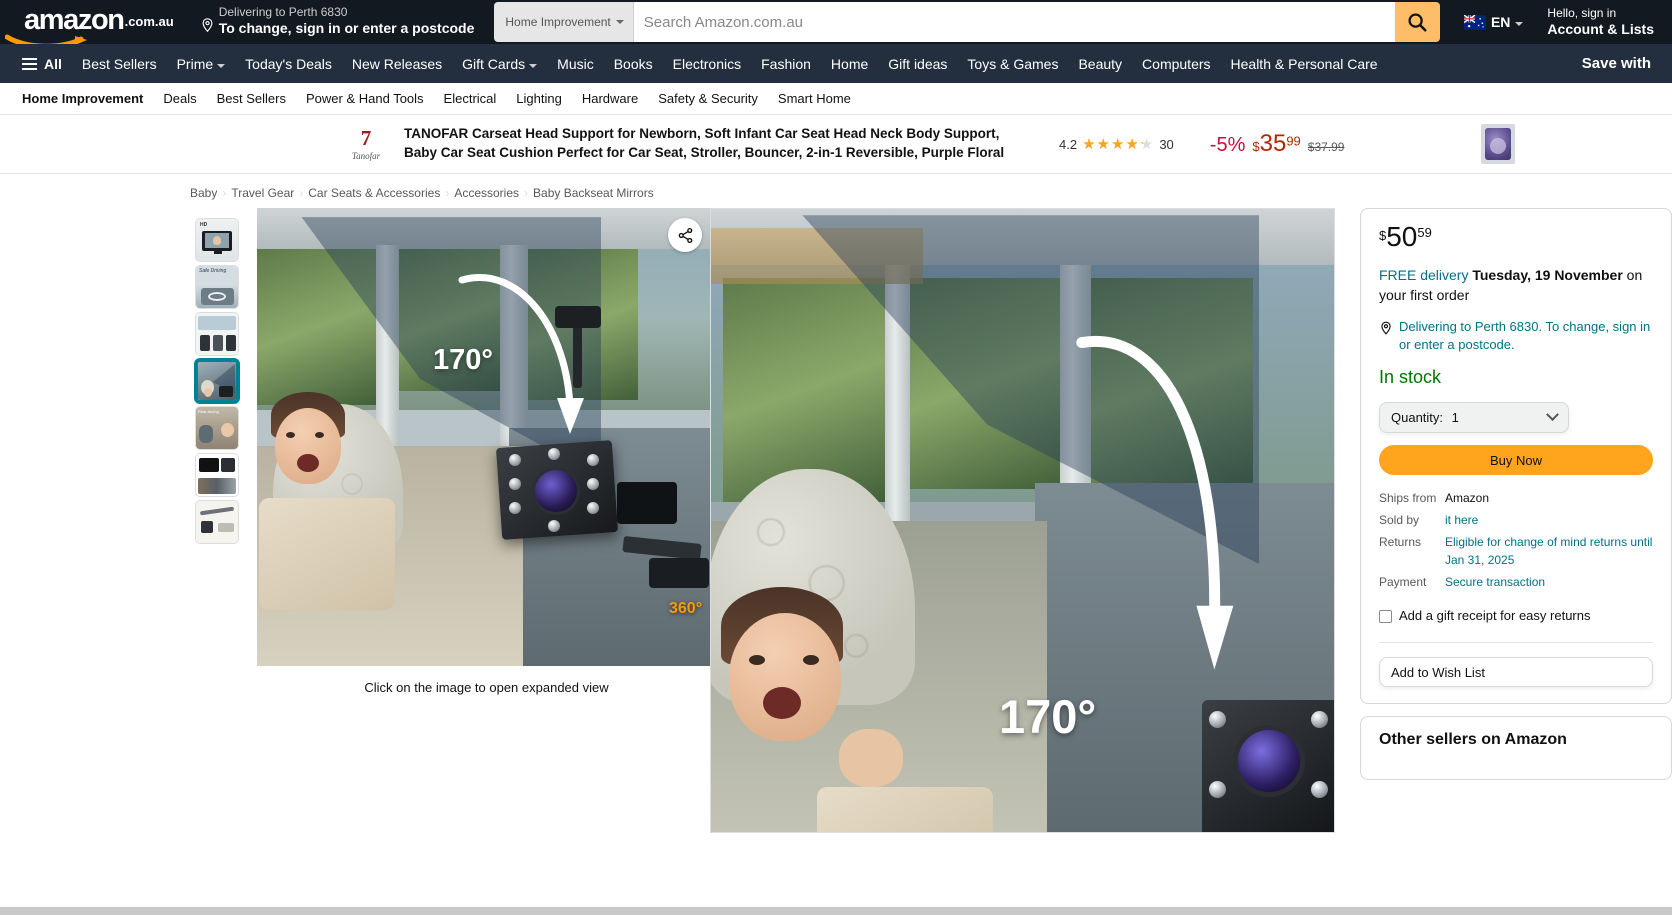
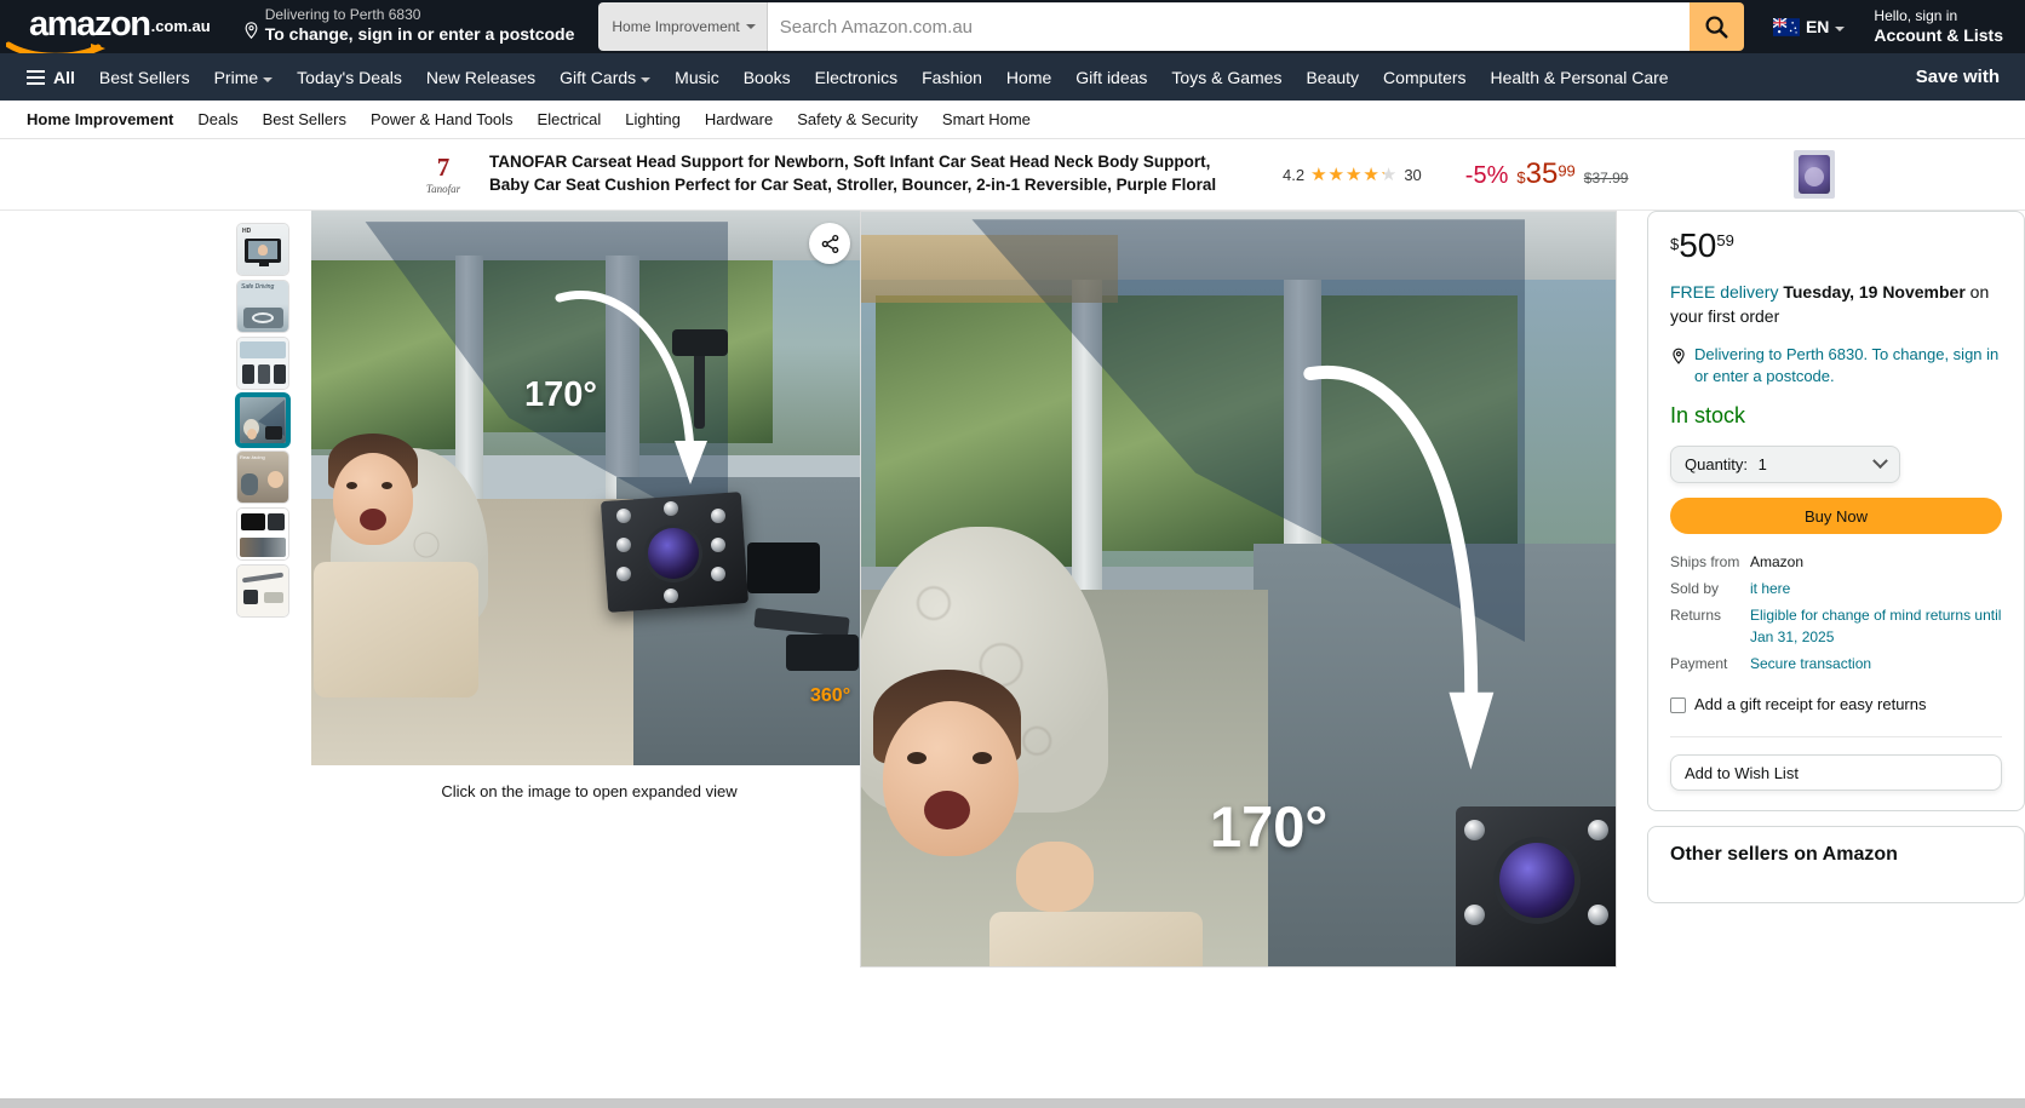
  amazon
  .com.au
  Delivering to Perth 6830
  To change, sign in or enter a postcode
  Home Improvement
  Search Amazon.com.au
  EN
  Hello, sign in
  Account & Lists
  All
  Best Sellers
  Prime
  Today's Deals
  New Releases
  Gift Cards
  Music
  Books
  Electronics
  Fashion
  Home
  Gift ideas
  Toys & Games
  Beauty
  Computers
  Health & Personal Care
  Save with
  Home Improvement
  Deals
  Best Sellers
  Power & Hand Tools
  Electrical
  Lighting
  Hardware
  Safety & Security
  Smart Home
  7
  Tanofar
  TANOFAR Carseat Head Support for Newborn, Soft Infant Car Seat Head Neck Body Support, Baby Car Seat Cushion Perfect for Car Seat, Stroller, Bouncer, 2-in-1 Reversible, Purple Floral
  4.2
  ★★★★★
  ★★★★
  30
  -5%
  $3599
  $37.99
- Baby › Travel Gear › Car Seats & Accessories › Accessories › Baby Backseat Mirrors
  170°
  360°
  Click on the image to open expanded view
  170°
  $
  50
  59
  FREE delivery Tuesday, 19 November on your first order
  Delivering to Perth 6830. To change, sign in or enter a postcode.
  In stock
  Quantity: 1
  Buy Now
  Ships from
  Amazon
  Sold by
  it here
  Returns
  Eligible for change of mind returns until Jan 31, 2025
  Payment
  Secure transaction
  Add a gift receipt for easy returns
  Add to Wish List
  Other sellers on Amazon
